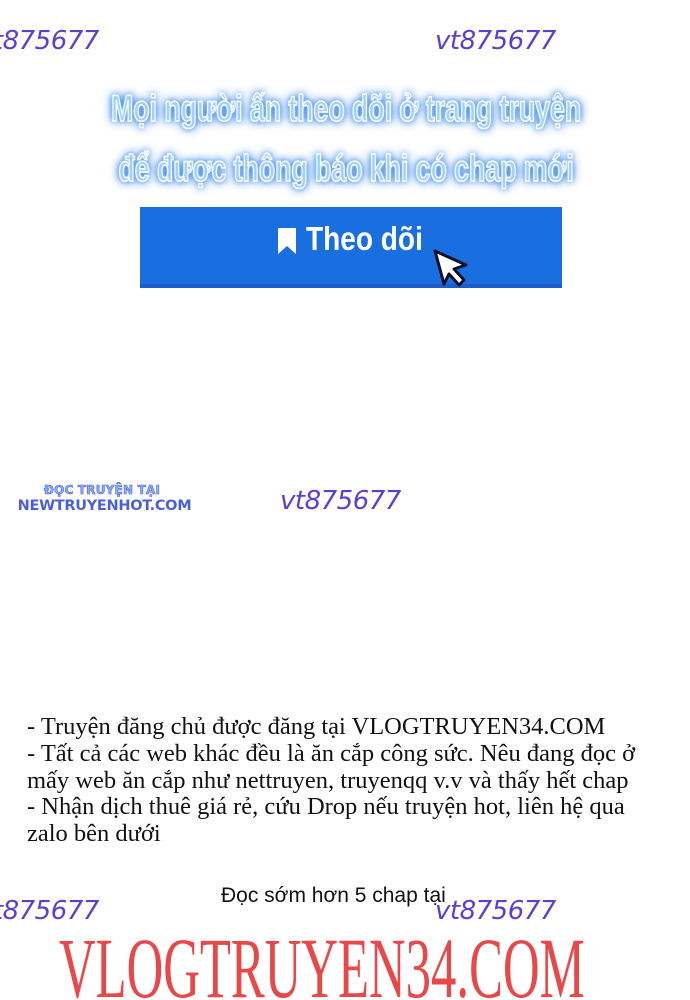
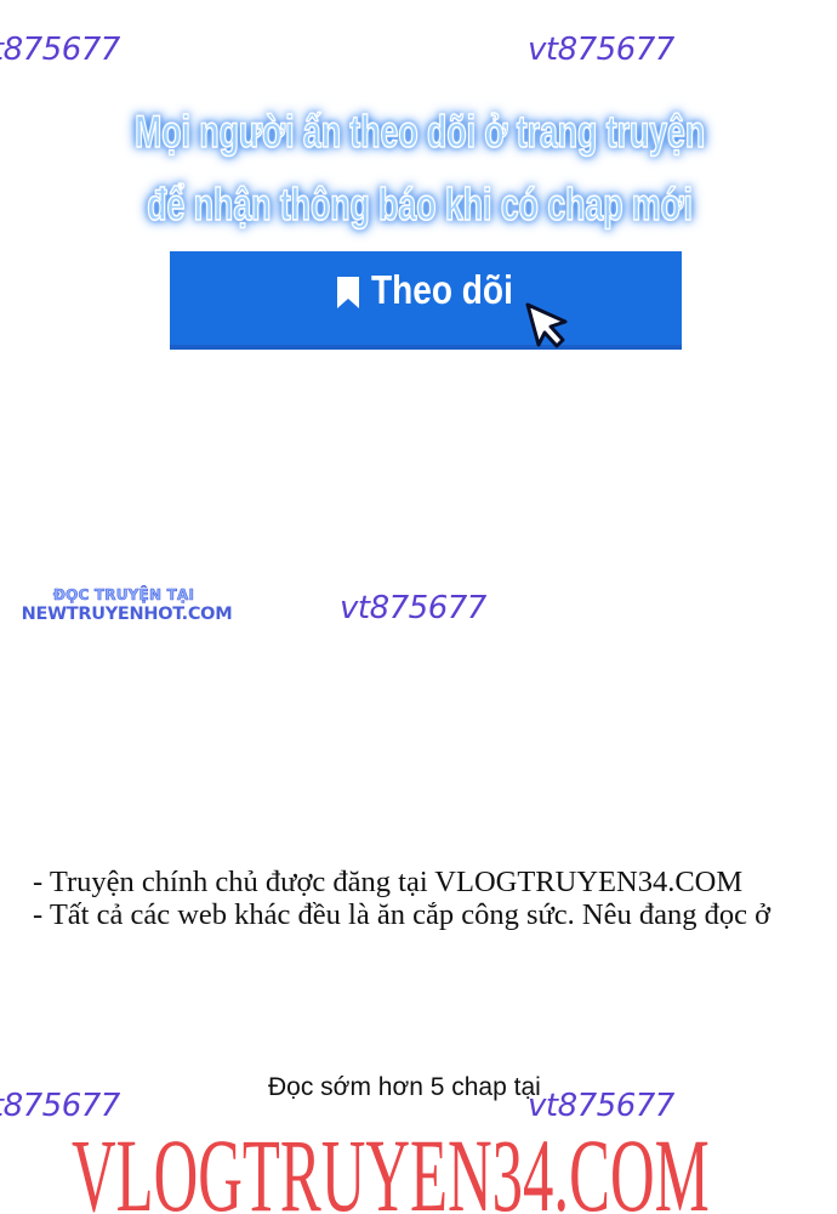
  875677
  vt875677
  Mọi người ấn theo dõi ở trang truyện
- để được thông báo khi có chap mới
+ để nhận thông báo khi có chap mới
  Theo dõi
  ĐỌC TRUYỆN TẠI
  NEWTRUYENHOT.COM
  vt875677
- - Truyện đăng chủ được đăng tại VLOGTRUYEN34.COM
+ - Truyện chính chủ được đăng tại VLOGTRUYEN34.COM
  - Tất cả các web khác đều là ăn cắp công sức. Nêu đang đọc ở
- mấy web ăn cắp như nettruyen, truyenqq v.v và thấy hết chap
- - Nhận dịch thuê giá rẻ, cứu Drop nếu truyện hot, liên hệ qua
- zalo bên dưới
  Đọc sớm hơn 5 chap tại
  875677
  vt875677
  VLOGTRUYEN34.COM
